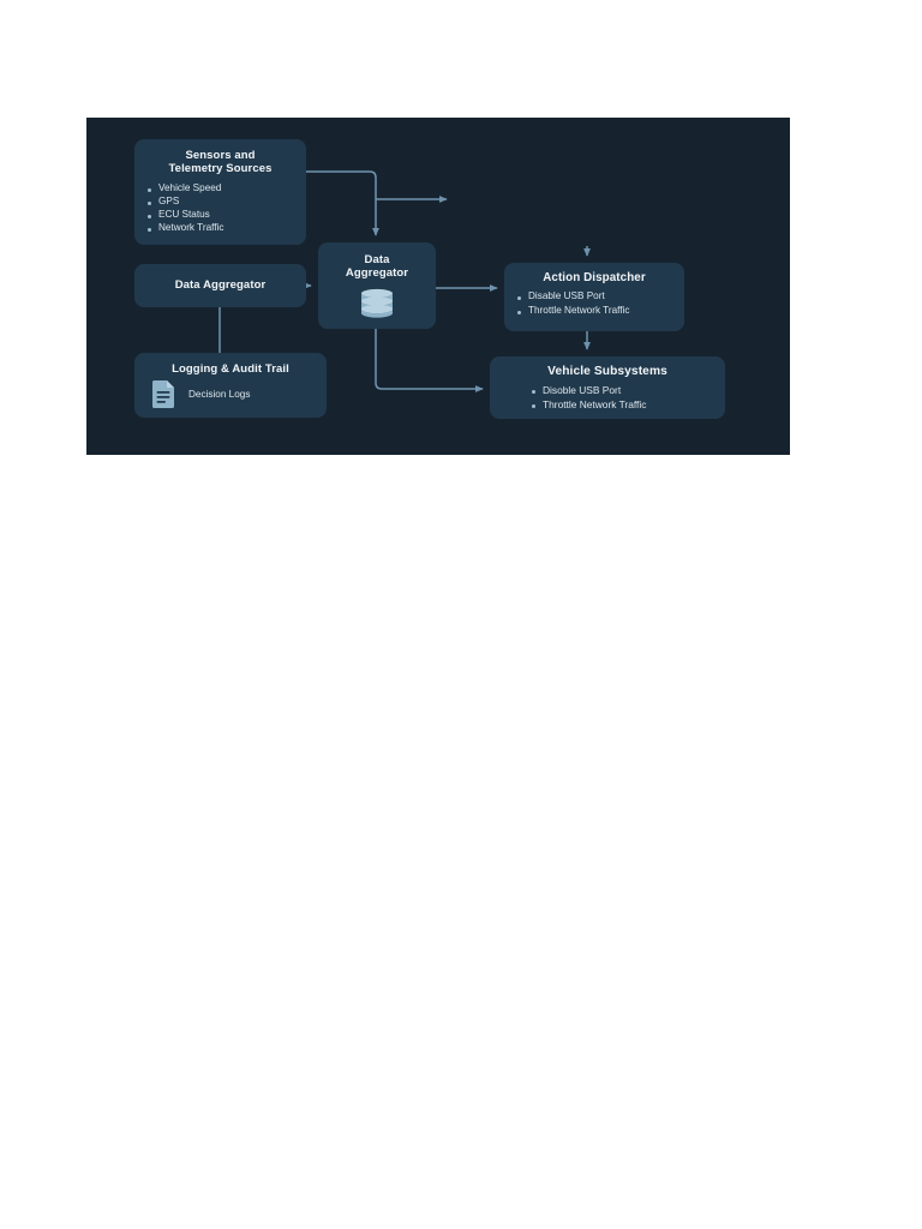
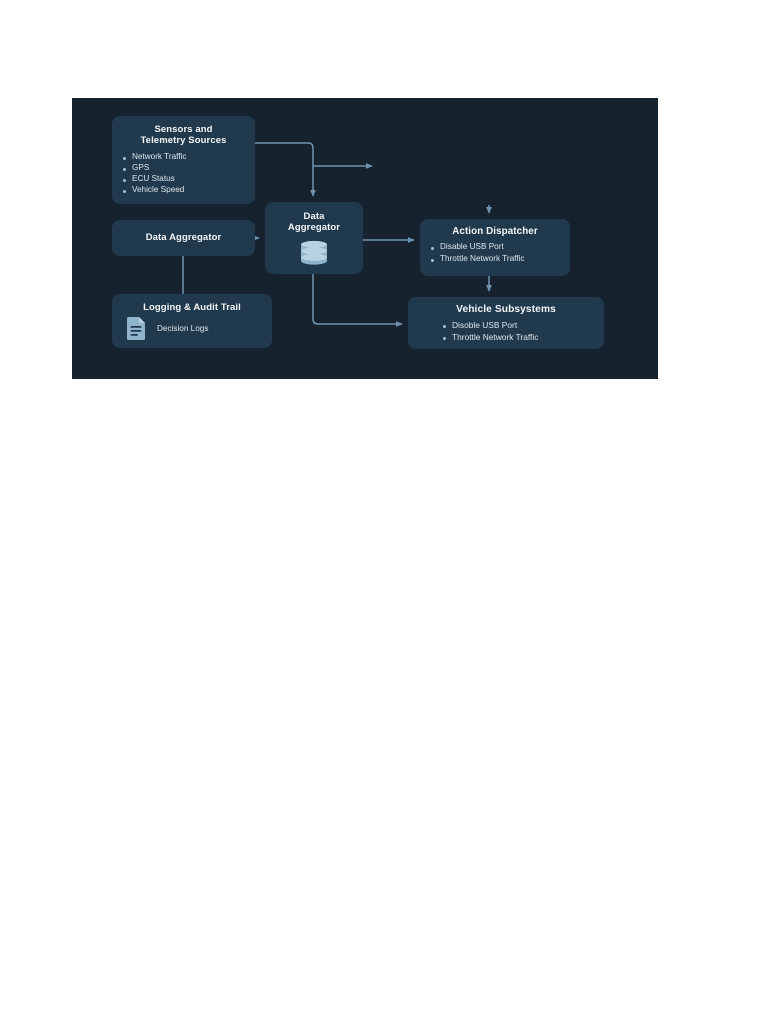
  Sensors and
  Telemetry Sources
- Vehicle Speed
+ Network Traffic
  GPS
  ECU Status
- Network Traffic
+ Vehicle Speed
  Data Aggregator
  Logging & Audit Trail
  Decision Logs
  Data
  Aggregator
  Action Dispatcher
  Disable USB Port
  Throttle Network Traffic
  Vehicle Subsystems
  Disoble USB Port
  Throttle Network Traffic
